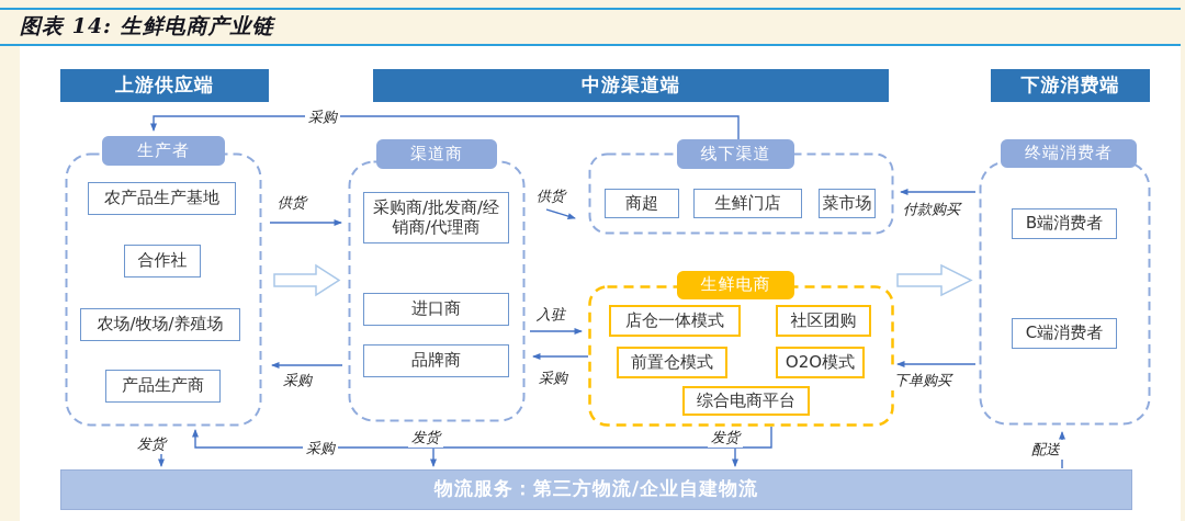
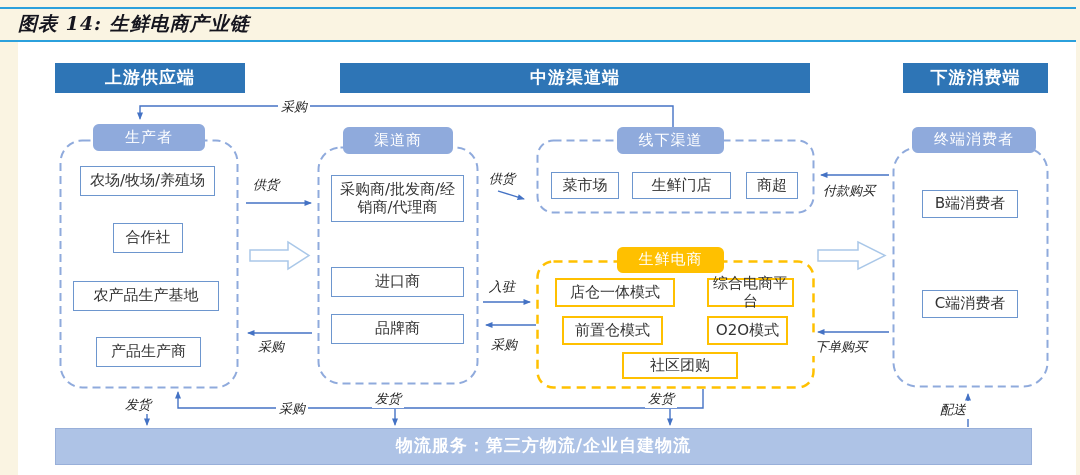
  图表 14: 生鲜电商产业链
  上游供应端
  中游渠道端
  下游消费端
  生产者
- 农产品生产基地
+ 农场/牧场/养殖场
  合作社
- 农场/牧场/养殖场
+ 农产品生产基地
  产品生产商
  渠道商
  采购商/批发商/经销商/代理商
  进口商
  品牌商
  线下渠道
- 商超
+ 菜市场
  生鲜门店
- 菜市场
+ 商超
  生鲜电商
  店仓一体模式
- 社区团购
+ 综合电商平台
  前置仓模式
  O2O模式
- 综合电商平台
+ 社区团购
  终端消费者
  B端消费者
  C端消费者
  采购
  供货
  采购
  供货
  入驻
  采购
  付款购买
  下单购买
  发货
  采购
  发货
  发货
  配送
  物流服务：第三方物流/企业自建物流
